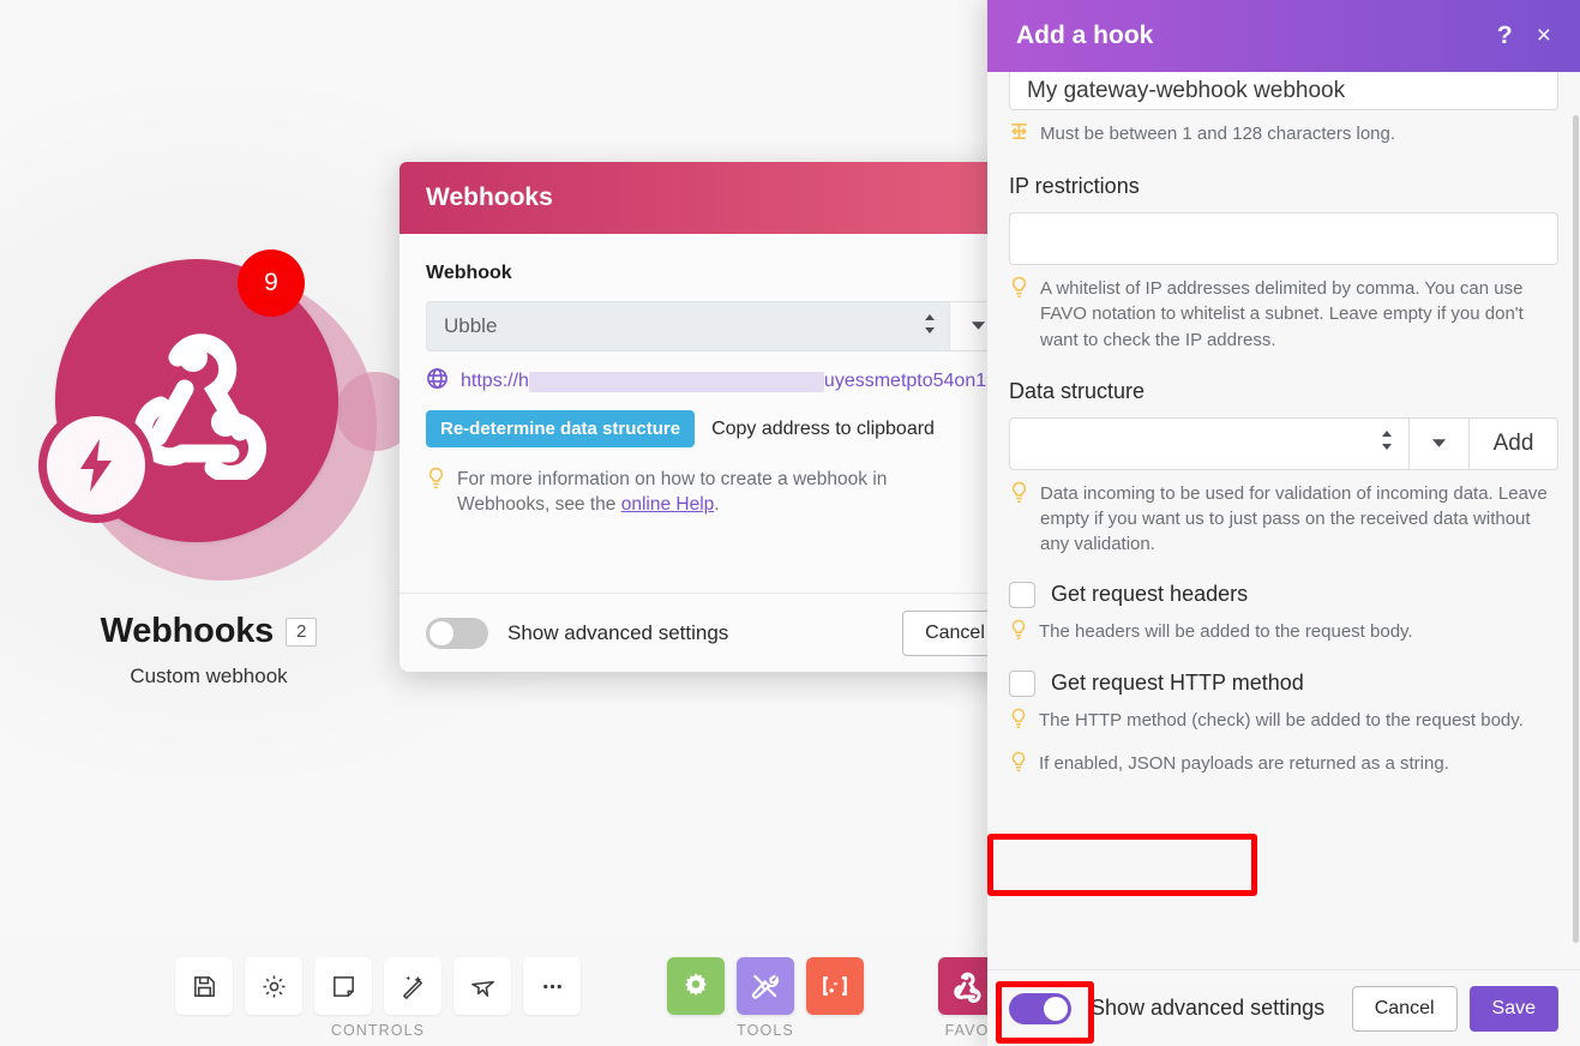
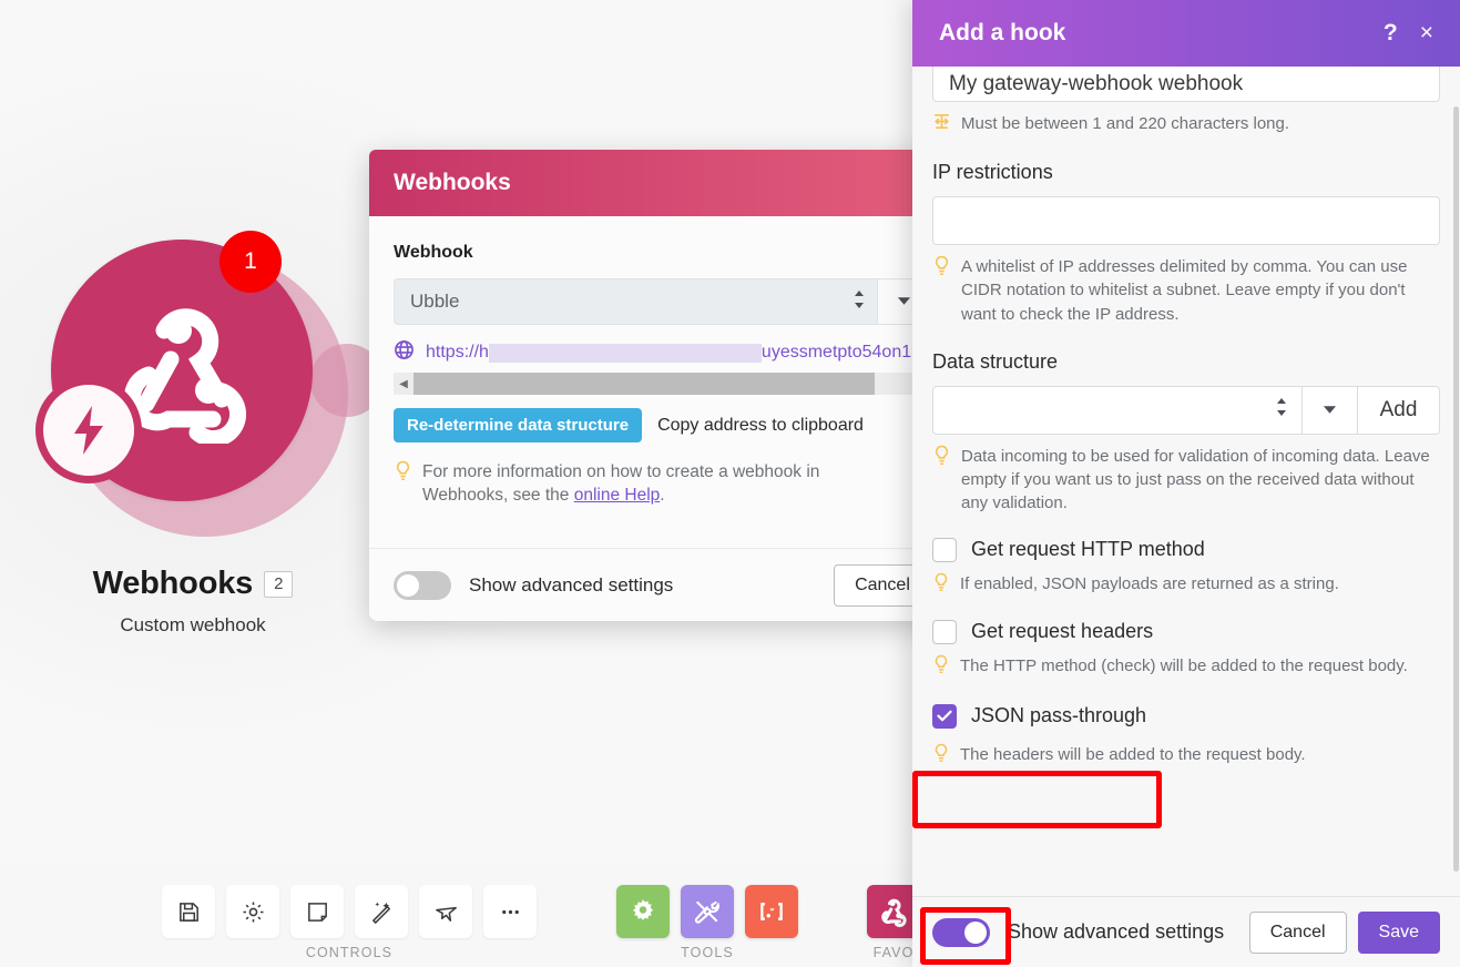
- 9
+ 1
  Webhooks
  2
  Custom webhook
  CONTROLS
  TOOLS
  FAVO
  Webhooks
  Webhook
  Ubble
  https://h
  uyessmetpto54on1
+ ◀
  Re-determine data structure
  Copy address to clipboard
  For more information on how to create a webhook in Webhooks, see the online Help.
  Show advanced settings
  Cancel
  Add a hook
  ?
  ×
  My gateway-webhook webhook
- Must be between 1 and 128 characters long.
+ Must be between 1 and 220 characters long.
  IP restrictions
- A whitelist of IP addresses delimited by comma. You can use FAVO notation to whitelist a subnet. Leave empty if you don't want to check the IP address.
+ A whitelist of IP addresses delimited by comma. You can use CIDR notation to whitelist a subnet. Leave empty if you don't want to check the IP address.
  Data structure
  Add
  Data incoming to be used for validation of incoming data. Leave empty if you want us to just pass on the received data without any validation.
- Get request headers
+ Get request HTTP method
- The headers will be added to the request body.
+ If enabled, JSON payloads are returned as a string.
- Get request HTTP method
+ Get request headers
  The HTTP method (check) will be added to the request body.
+ JSON pass-through
- If enabled, JSON payloads are returned as a string.
+ The headers will be added to the request body.
  Show advanced settings
  Cancel
  Save
